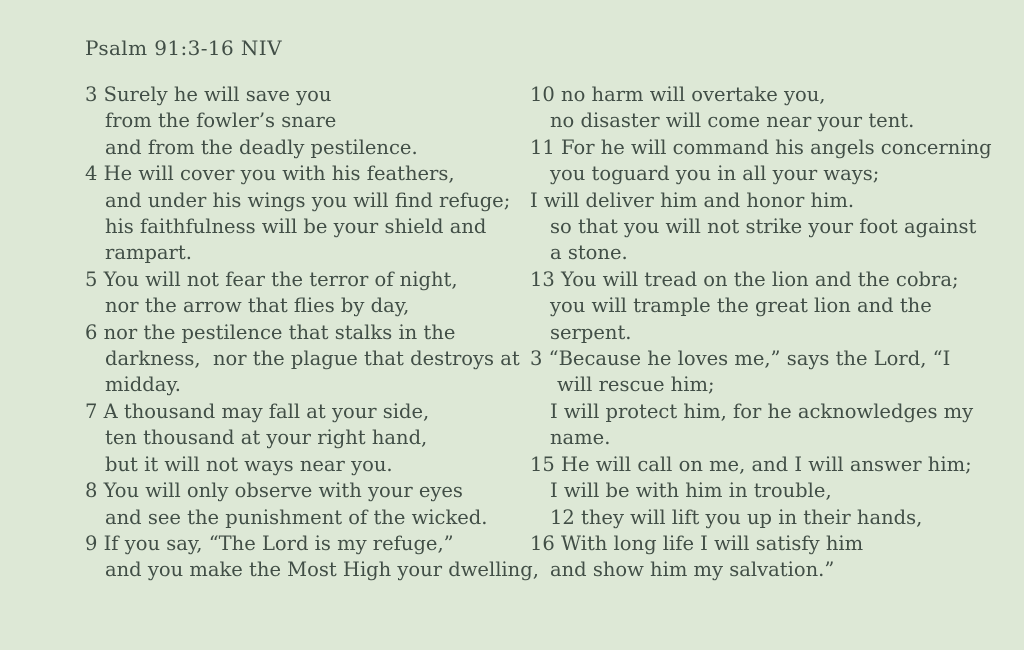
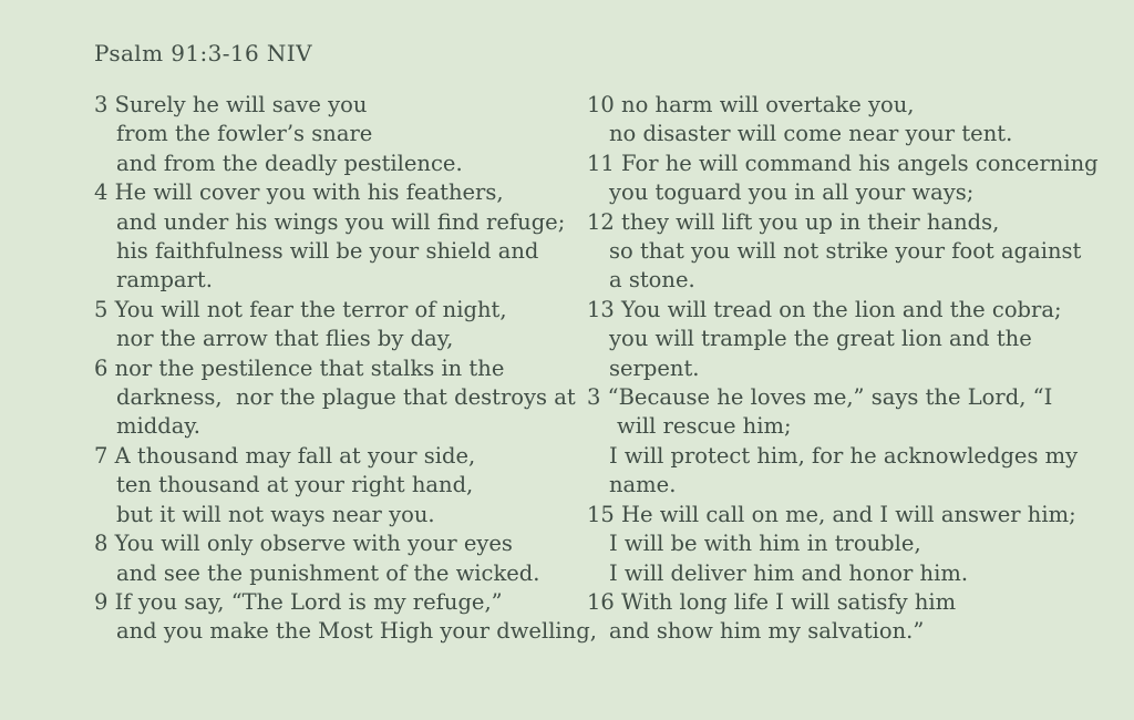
  Psalm 91:3-16 NIV
  3 Surely he will save you
  from the fowler’s snare
  and from the deadly pestilence.
  4 He will cover you with his feathers,
  and under his wings you will find refuge;
  his faithfulness will be your shield and
  rampart.
  5 You will not fear the terror of night,
  nor the arrow that flies by day,
  6 nor the pestilence that stalks in the
  darkness, nor the plague that destroys at
  midday.
  7 A thousand may fall at your side,
  ten thousand at your right hand,
  but it will not ways near you.
  8 You will only observe with your eyes
  and see the punishment of the wicked.
  9 If you say, “The Lord is my refuge,”
  and you make the Most High your dwelling,
  10 no harm will overtake you,
  no disaster will come near your tent.
  11 For he will command his angels concerning
  you toguard you in all your ways;
- I will deliver him and honor him.
+ 12 they will lift you up in their hands,
  so that you will not strike your foot against
  a stone.
  13 You will tread on the lion and the cobra;
  you will trample the great lion and the
  serpent.
  3 “Because he loves me,” says the Lord, “I
  will rescue him;
  I will protect him, for he acknowledges my
  name.
  15 He will call on me, and I will answer him;
  I will be with him in trouble,
- 12 they will lift you up in their hands,
+ I will deliver him and honor him.
  16 With long life I will satisfy him
  and show him my salvation.”
